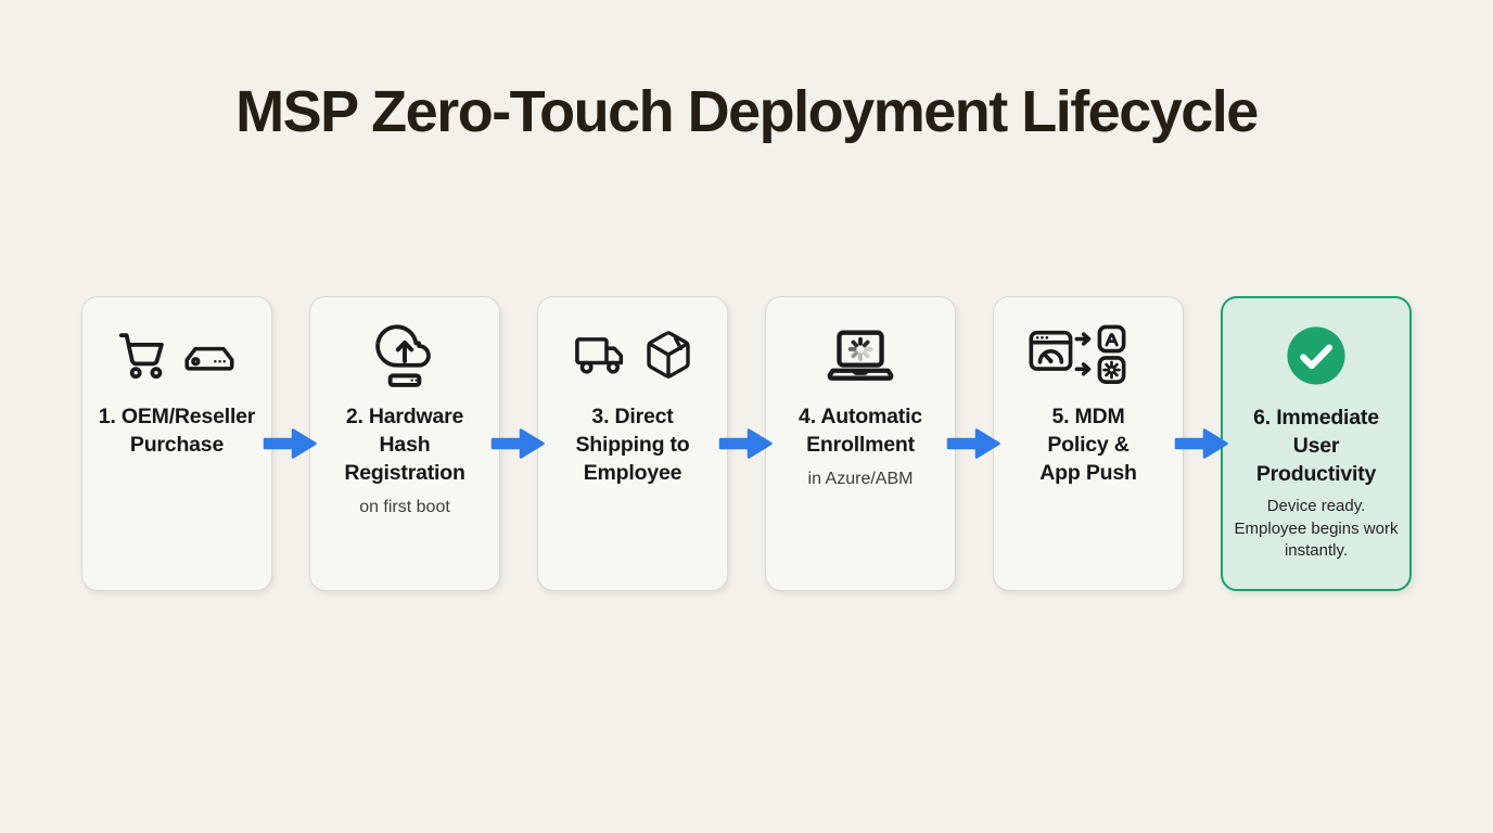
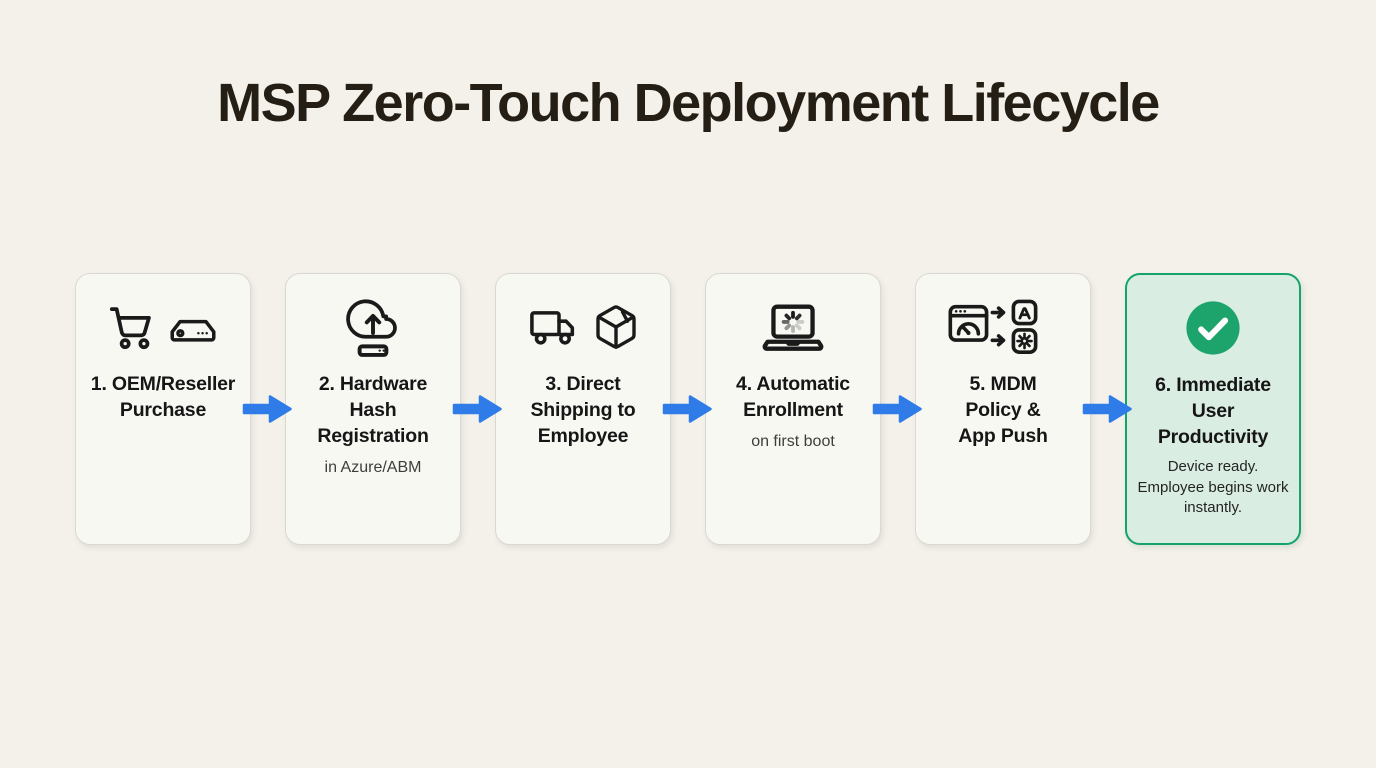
  MSP Zero-Touch Deployment Lifecycle
  1. OEM/Reseller
  Purchase
  2. Hardware
  Hash
  Registration
- on first boot
+ in Azure/ABM
  3. Direct
  Shipping to
  Employee
  4. Automatic
  Enrollment
- in Azure/ABM
+ on first boot
  5. MDM
  Policy &
  App Push
  6. Immediate
  User
  Productivity
  Device ready. Employee begins work instantly.
